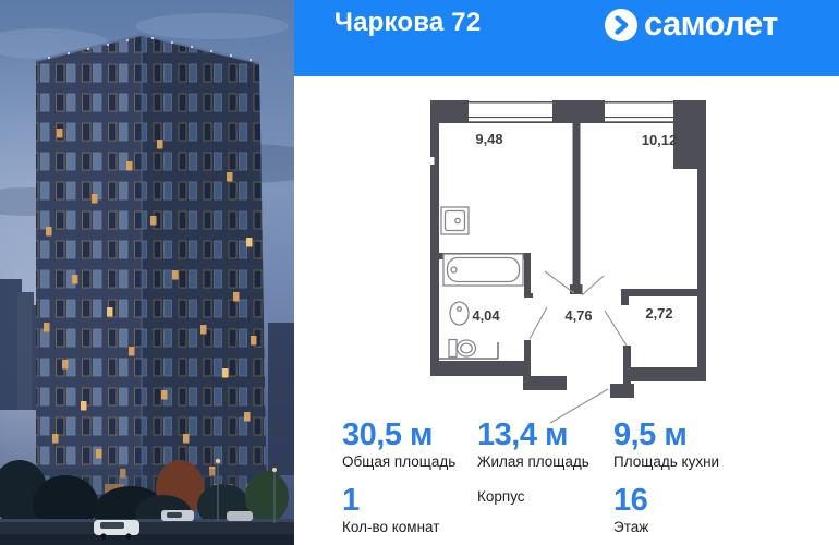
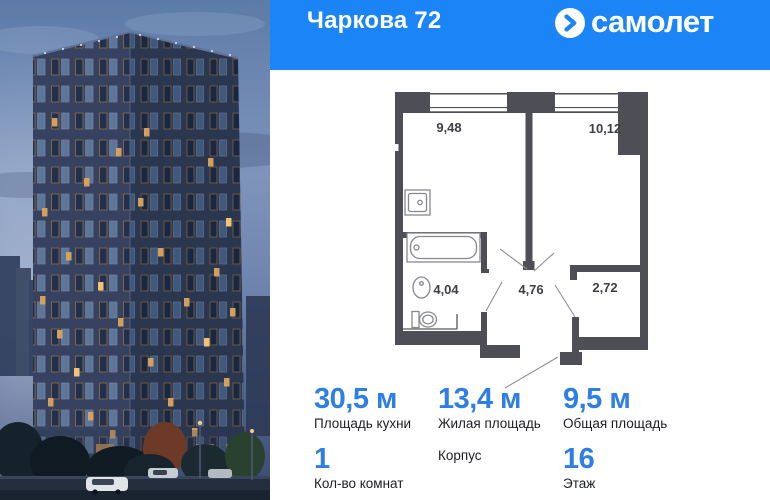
  Чаркова 72
  самолет
  9,48
  10,12
  4,04
  4,76
  2,72
  30,5 м
- Общая площадь
+ Площадь кухни
  13,4 м
  Жилая площадь
  9,5 м
- Площадь кухни
+ Общая площадь
  1
  Кол-во комнат
  Корпус
  16
  Этаж
